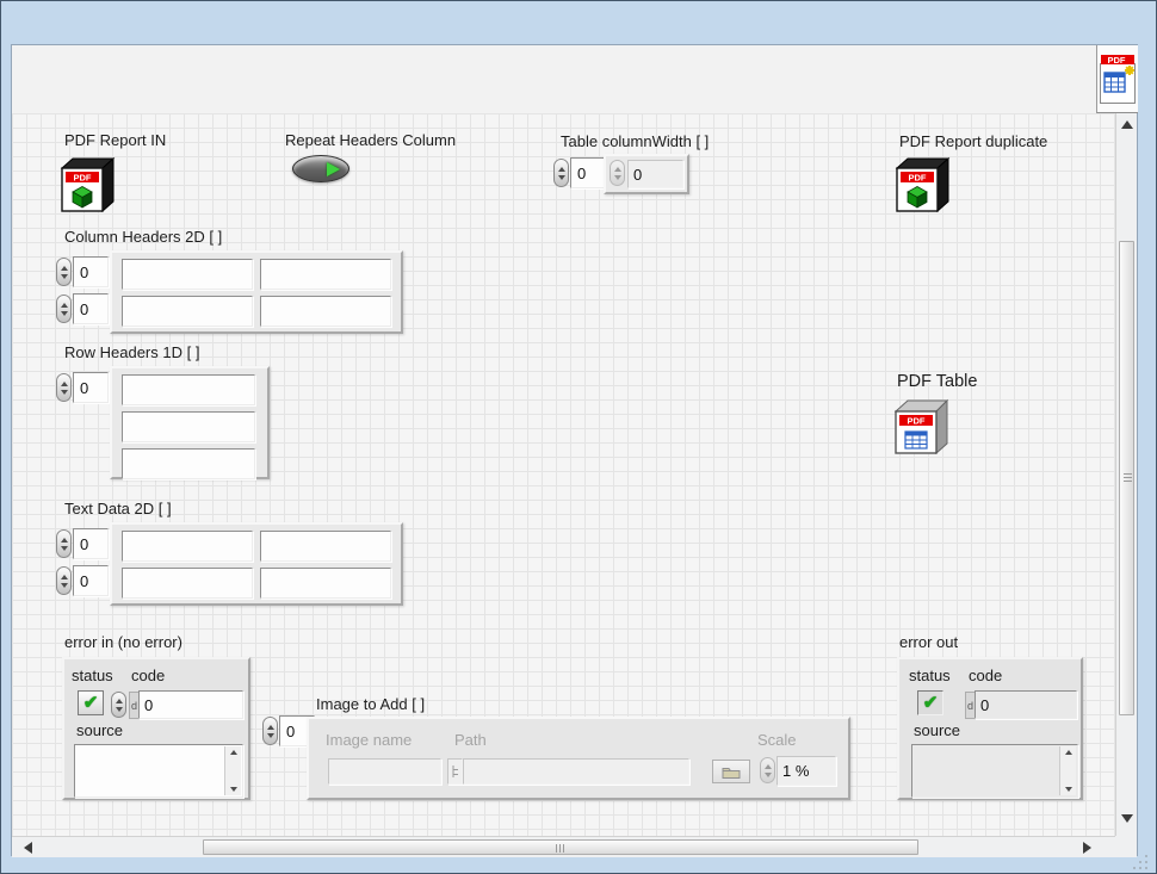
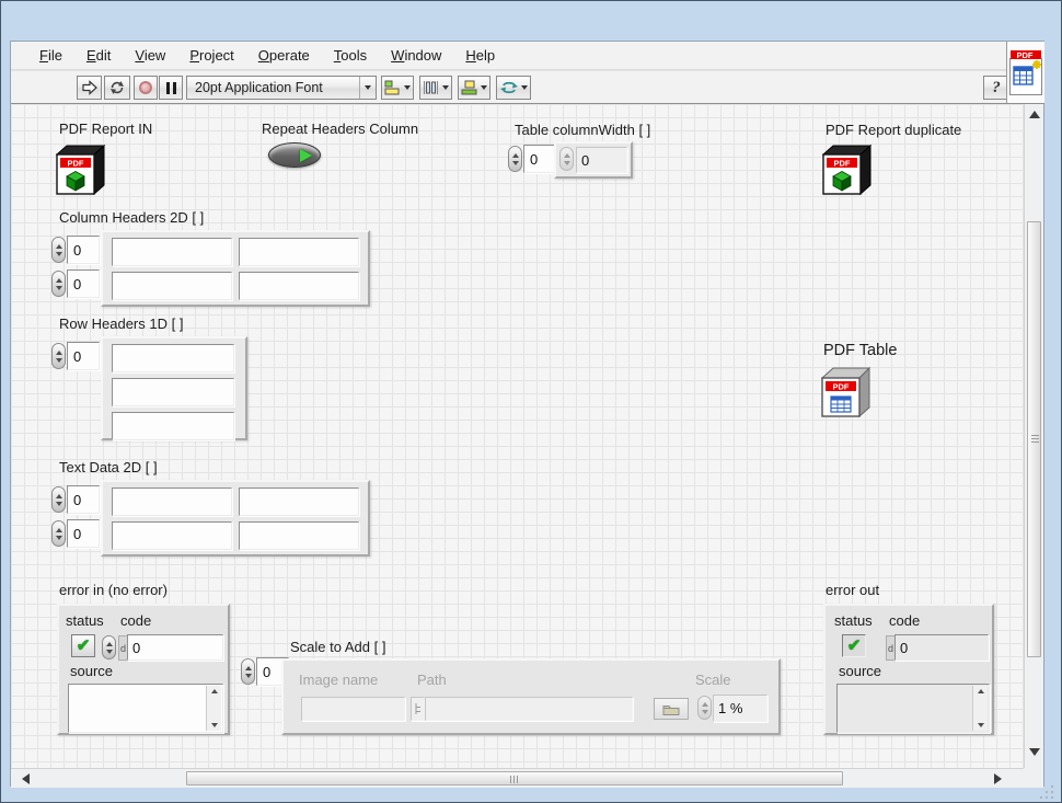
+ File
+ Edit
+ View
+ Project
+ Operate
+ Tools
+ Window
+ Help
+ 20pt Application Font
+ ?
  PDF
  PDF Report IN
  PDF
  Repeat Headers Column
  Table columnWidth [ ]
  0
  0
  PDF Report duplicate
  PDF
  Column Headers 2D [ ]
  0
  0
  Row Headers 1D [ ]
  0
  PDF Table
  PDF
  Text Data 2D [ ]
  0
  0
  error in (no error)
  status
  code
  ✔
  d
  0
  source
- Image to Add [ ]
+ Scale to Add [ ]
  0
  Image name
  Path
  Scale
  1 %
  error out
  status
  code
  ✔
  d
  0
  source
